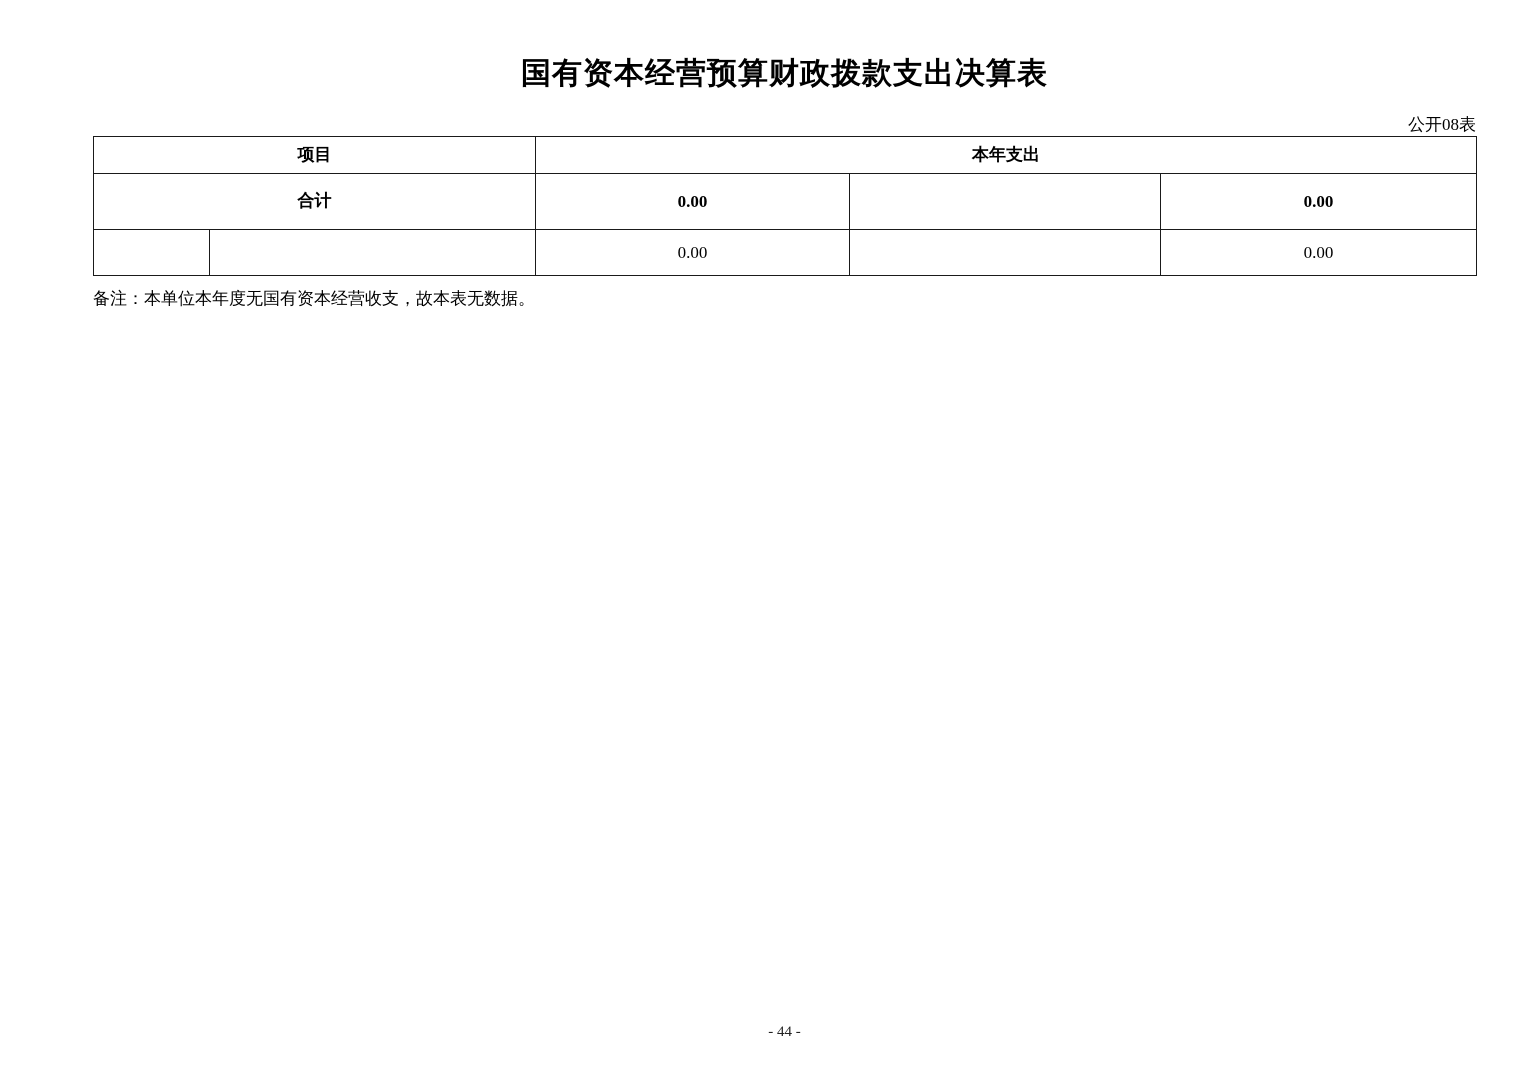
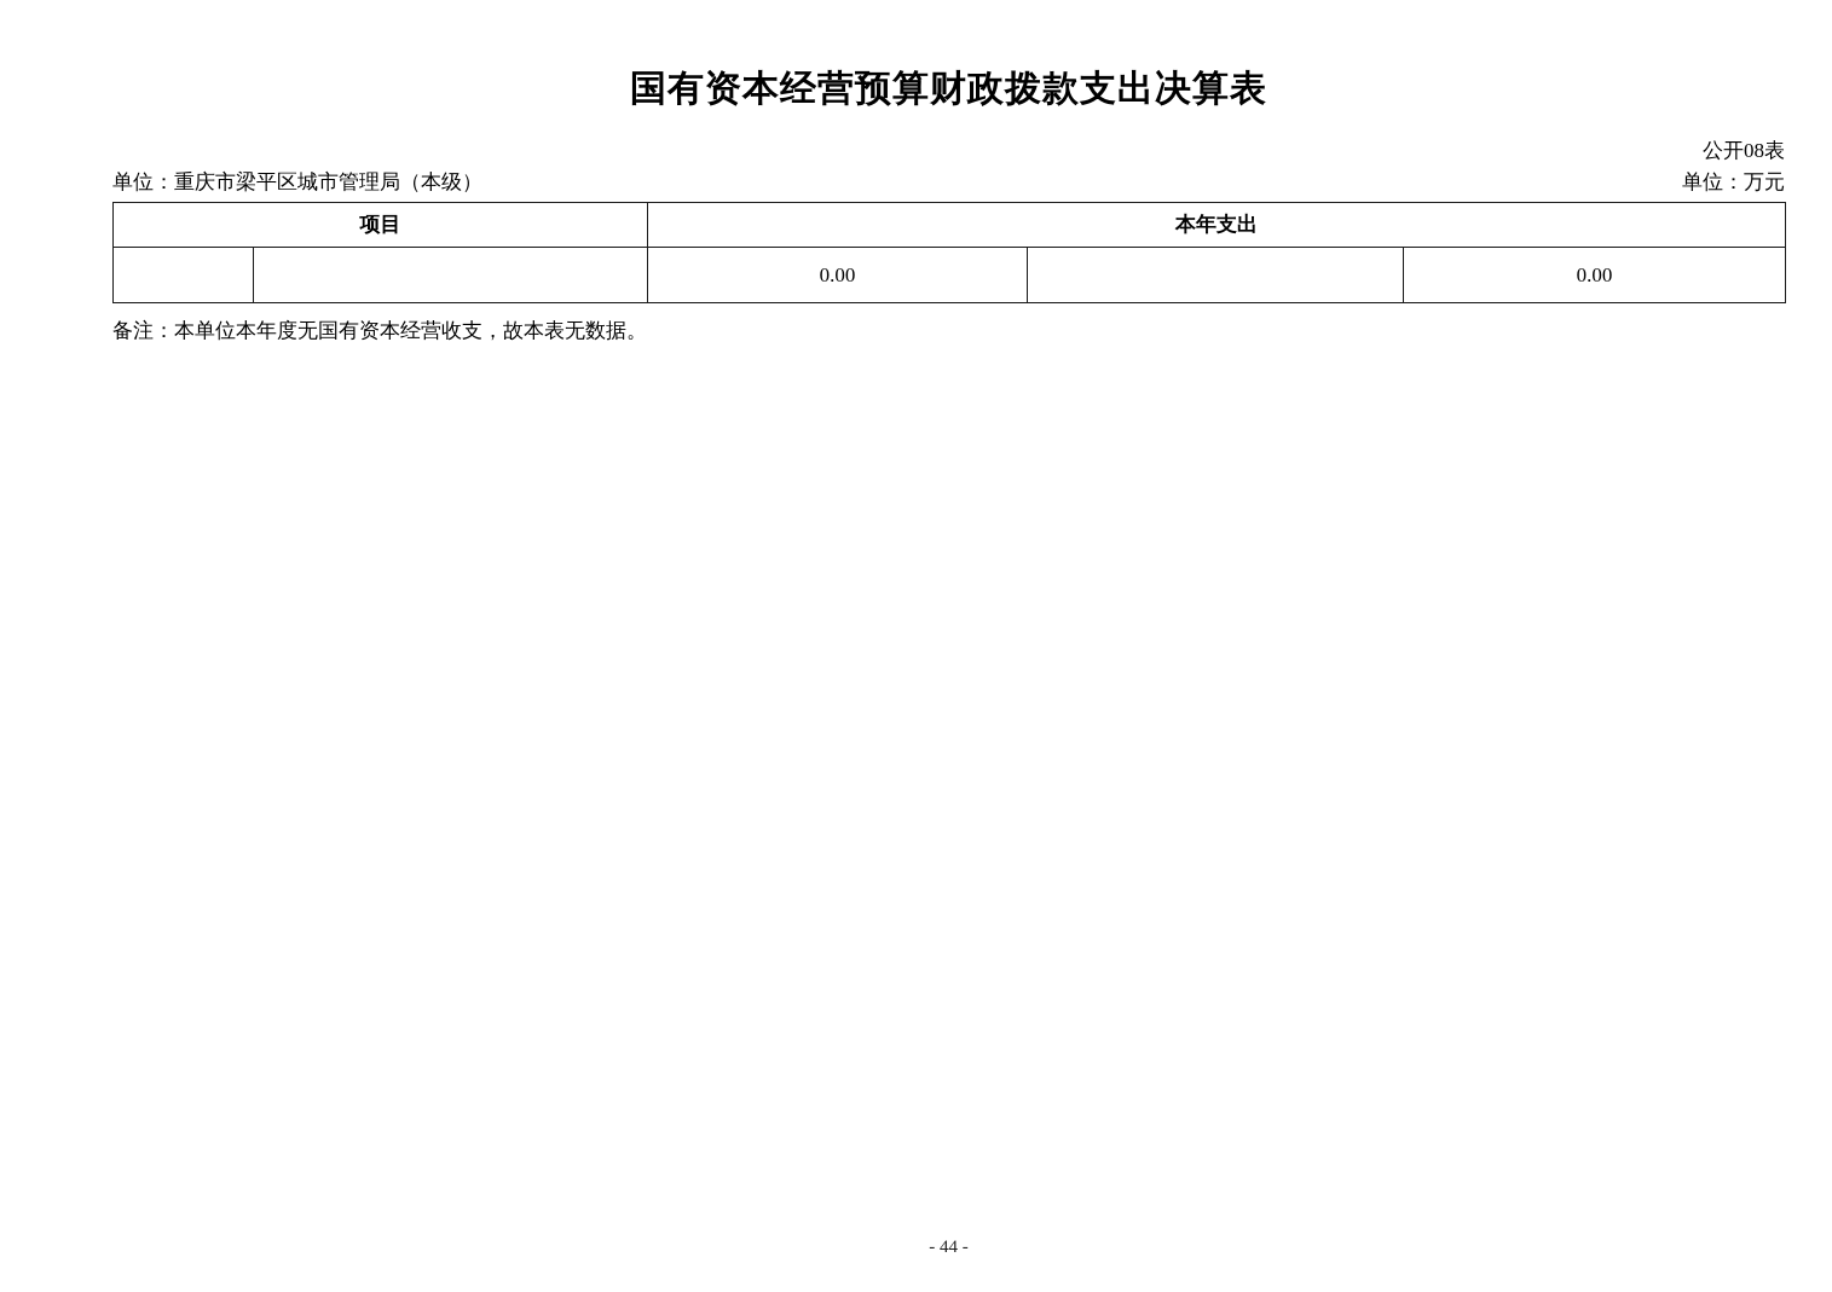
  国有资本经营预算财政拨款支出决算表
  公开08表
+ 单位：重庆市梁平区城市管理局（本级）
+ 单位：万元
  项目	本年支出
- 合计	0.00		0.00
  		0.00		0.00
  备注：本单位本年度无国有资本经营收支，故本表无数据。
  - 44 -
